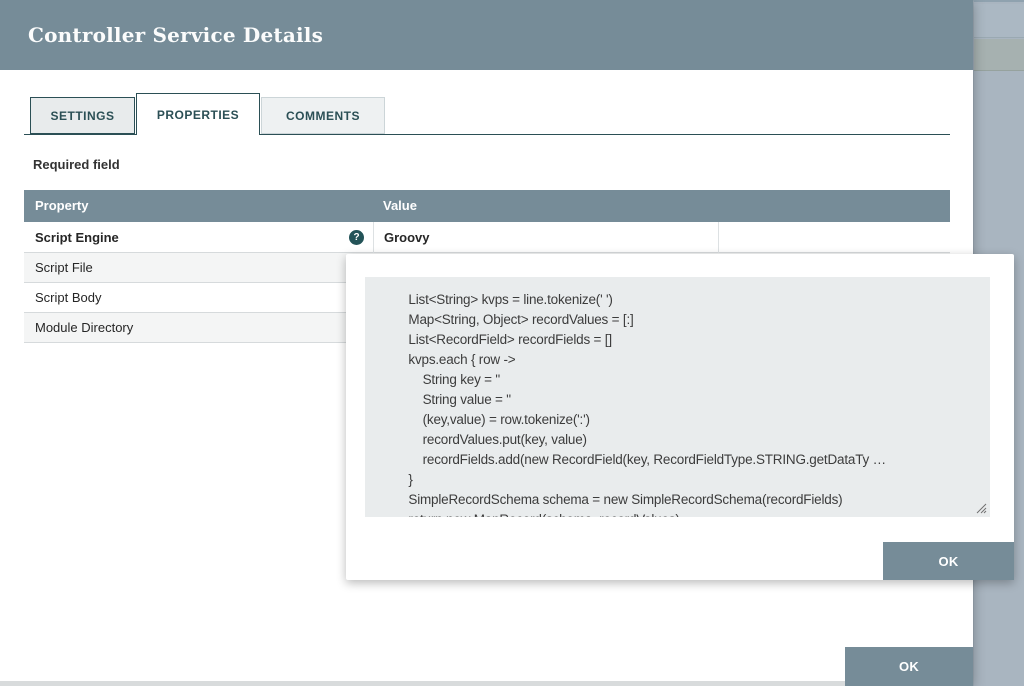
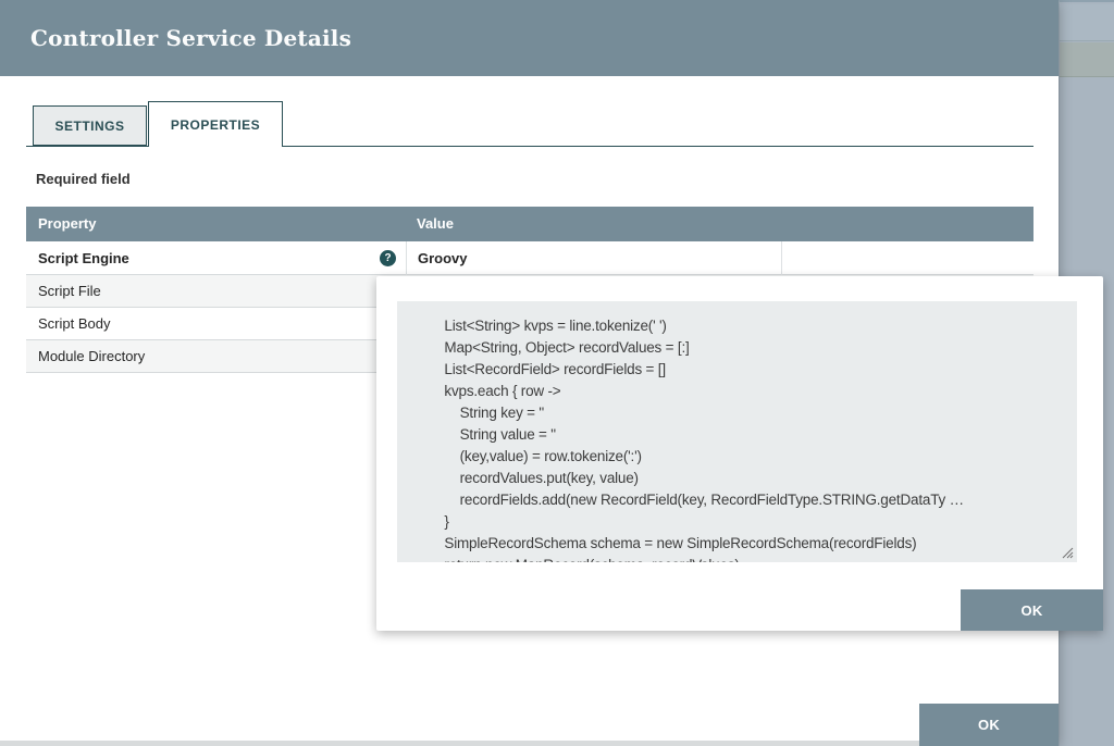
  Controller Service Details
  SETTINGS
  PROPERTIES
- COMMENTS
  Required field
  Property
  Value
  Script Engine
  ?
  Groovy
  Script File
  Script Body
  Module Directory
  OK
  List<String> kvps = line.tokenize(' ')
  Map<String, Object> recordValues = [:]
  List<RecordField> recordFields = []
  kvps.each { row ->
  String key = "
  String value = "
  (key,value) = row.tokenize(':')
  recordValues.put(key, value)
  recordFields.add(new RecordField(key, RecordFieldType.STRING.getDataTy …
  }
  SimpleRecordSchema schema = new SimpleRecordSchema(recordFields)
  OK
